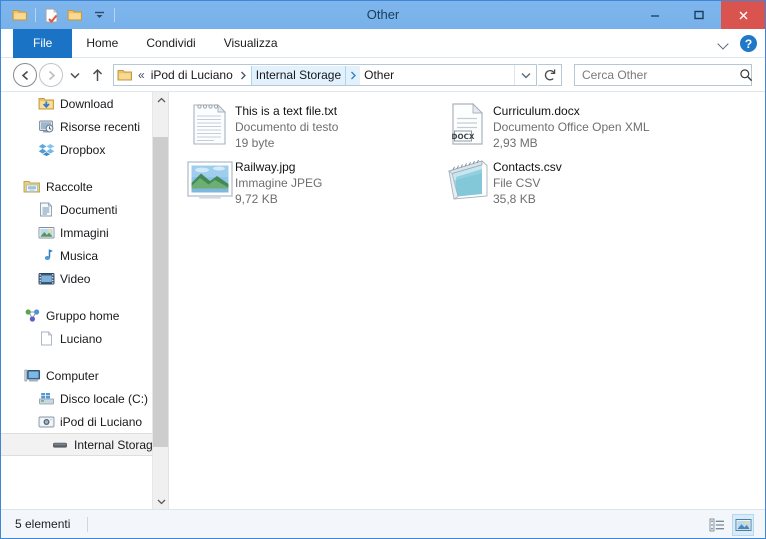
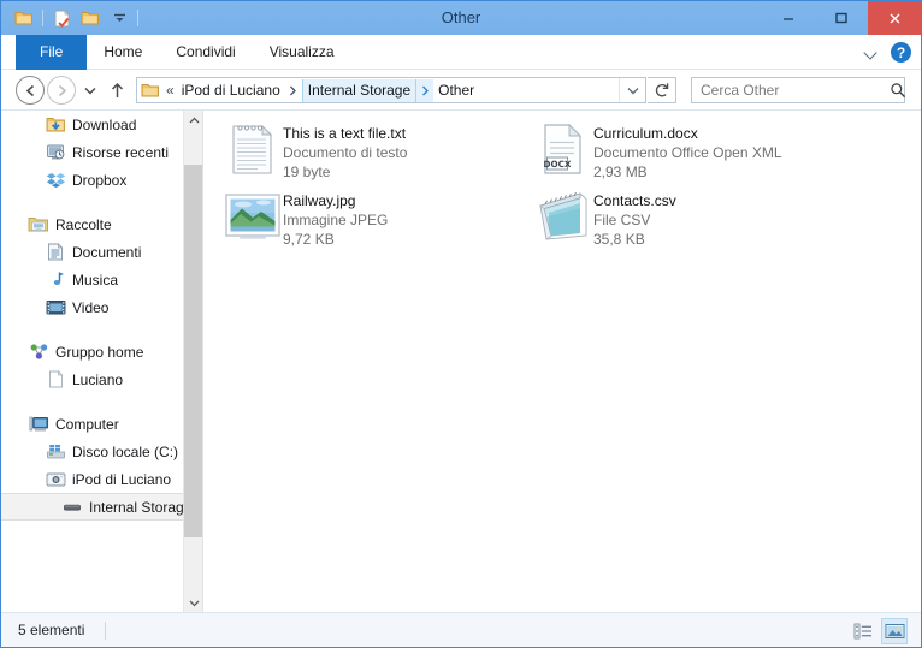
  Other
  File
  Home
  Condividi
  Visualizza
  ?
  «
  iPod di Luciano
  Internal Storage
  Other
  Cerca Other
  Download
  Risorse recenti
  Dropbox
  Raccolte
  Documenti
- Immagini
  Musica
  Video
  Gruppo home
  Luciano
  Computer
  Disco locale (C:)
  iPod di Luciano
  Internal Storag
  This is a text file.txt
  Documento di testo
  19 byte
  Railway.jpg
  Immagine JPEG
  9,72 KB
  DOCX
  Curriculum.docx
  Documento Office Open XML
  2,93 MB
  Contacts.csv
  File CSV
  35,8 KB
  5 elementi
